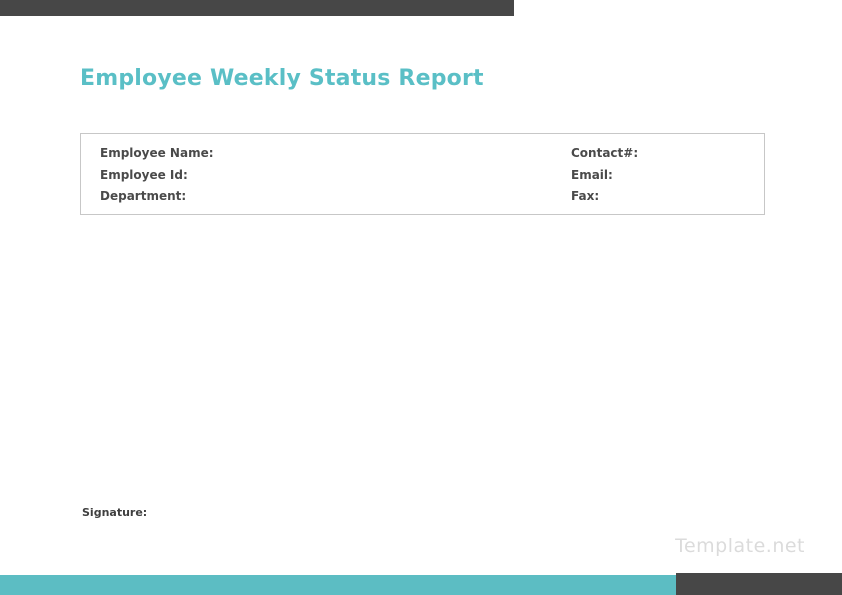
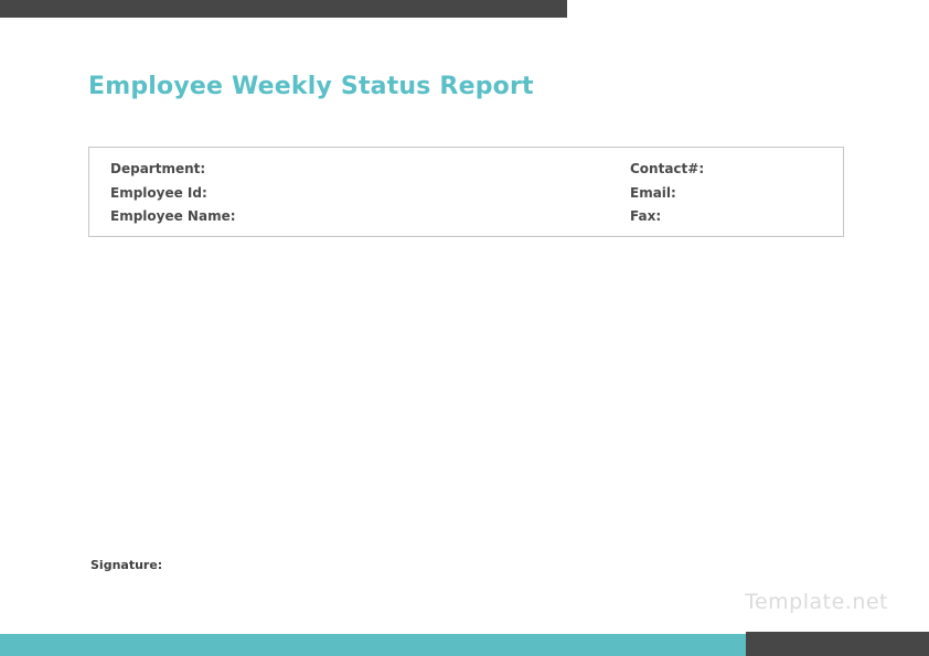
  Employee Weekly Status Report
- Employee Name:
+ Department:
  Employee Id:
- Department:
+ Employee Name:
  Contact#:
  Email:
  Fax:
  Signature:
  Template.net
